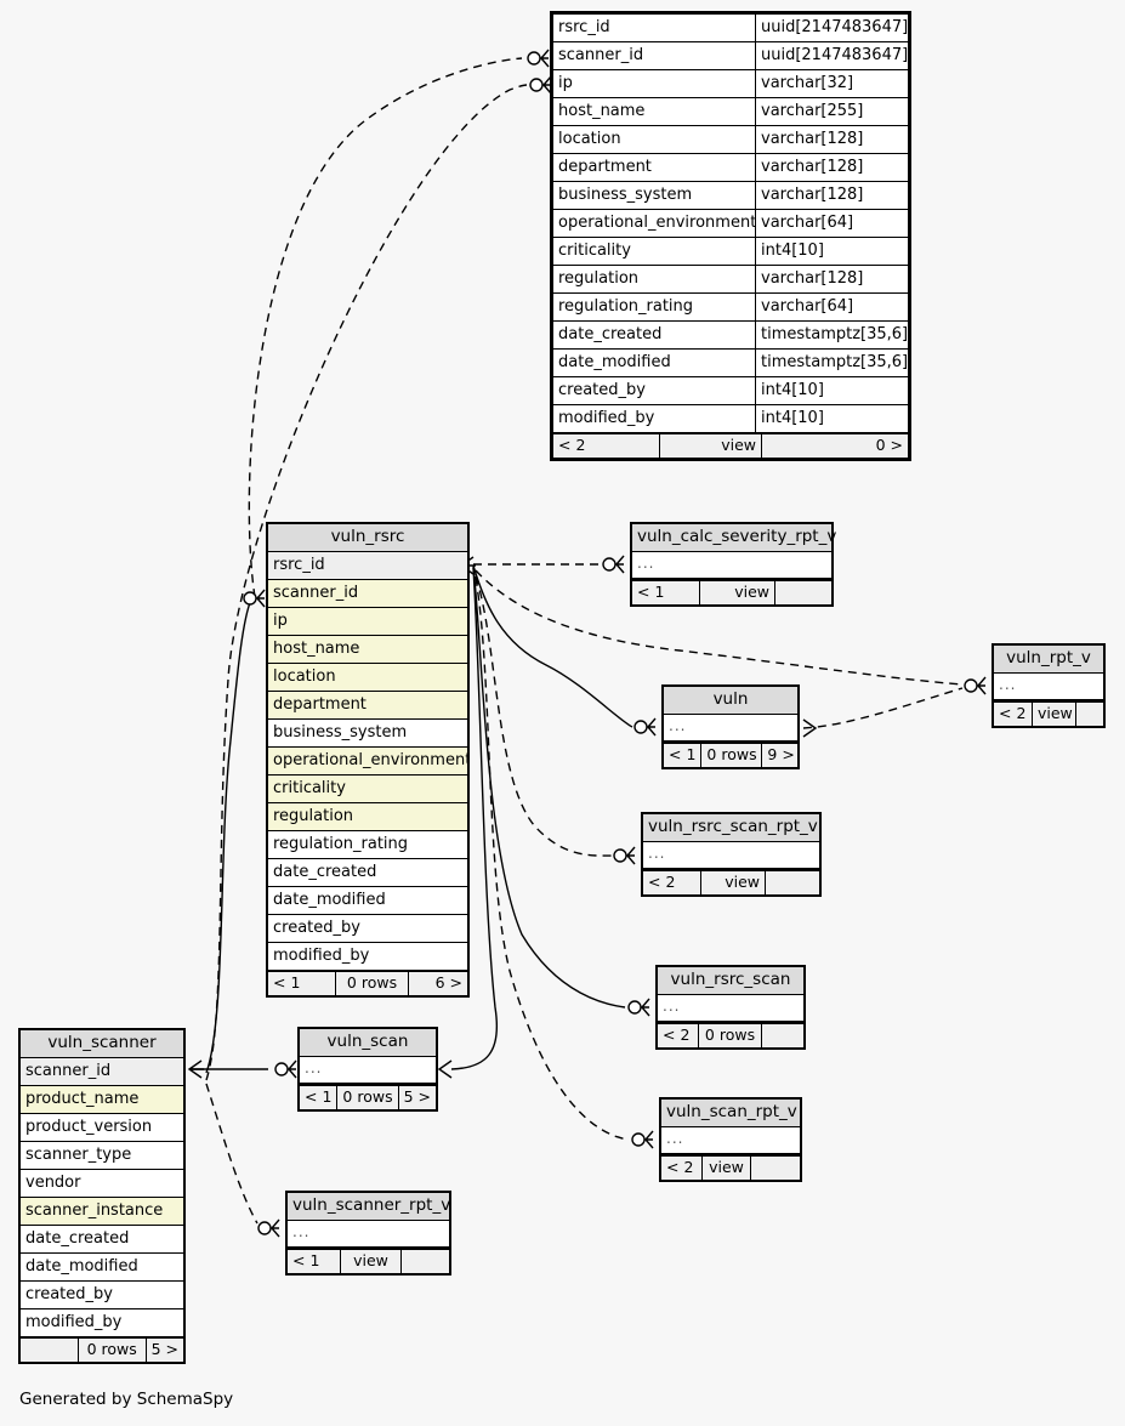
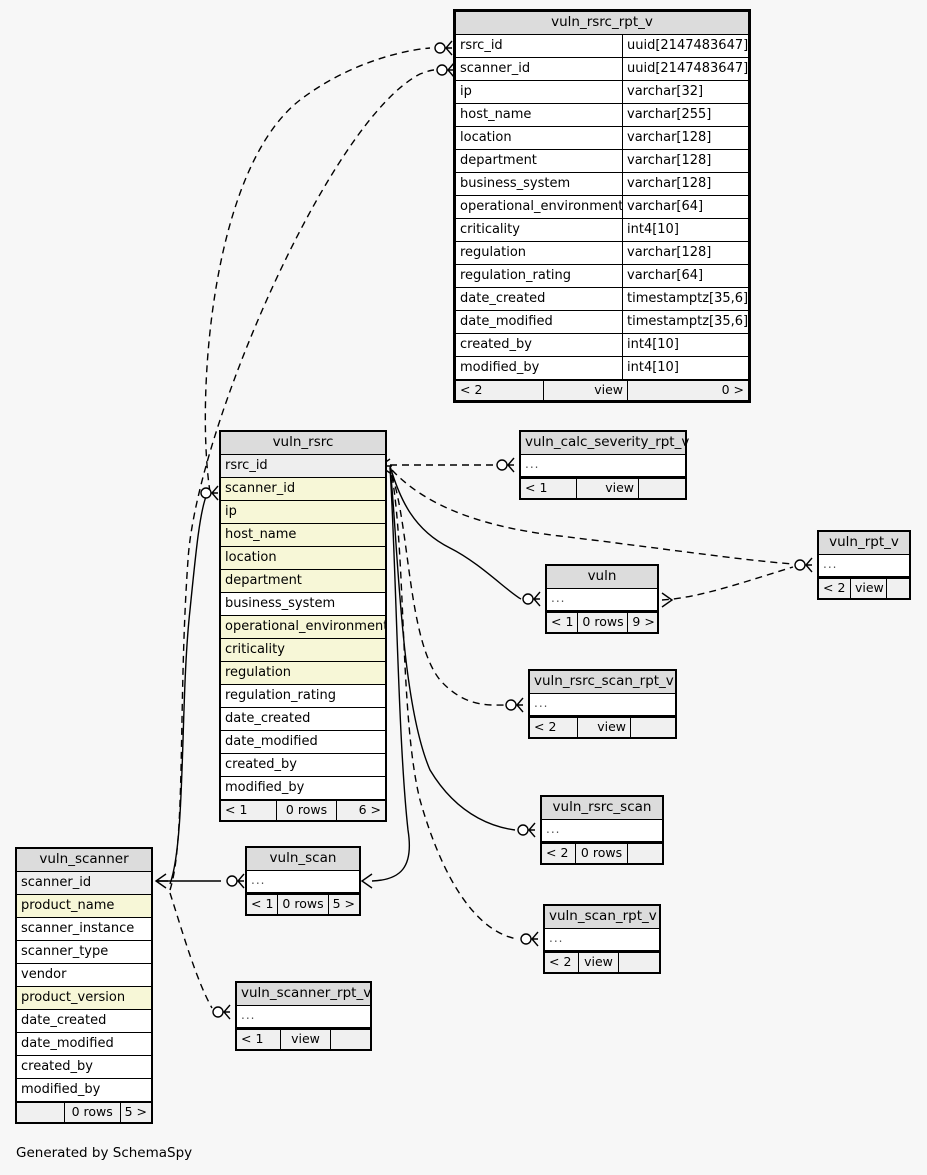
+ vuln_rsrc_rpt_v
  rsrc_id
  uuid[2147483647]
  scanner_id
  uuid[2147483647]
  ip
  varchar[32]
  host_name
  varchar[255]
  location
  varchar[128]
  department
  varchar[128]
  business_system
  varchar[128]
  operational_environment
  varchar[64]
  criticality
  int4[10]
  regulation
  varchar[128]
  regulation_rating
  varchar[64]
  date_created
  timestamptz[35,6]
  date_modified
  timestamptz[35,6]
  created_by
  int4[10]
  modified_by
  int4[10]
  < 2
  view
  0 >
  vuln_rsrc
  rsrc_id
  scanner_id
  ip
  host_name
  location
  department
  business_system
  operational_environmen
  criticality
  regulation
  regulation_rating
  date_created
  date_modified
  created_by
  modified_by
  < 1
  0 rows
  6 >
  vuln_scanner
  scanner_id
  product_name
- product_version
+ scanner_instance
  scanner_type
  vendor
- scanner_instance
+ product_version
  date_created
  date_modified
  created_by
  modified_by
  0 rows
  5 >
  vuln_calc_severity_rpt_v
  ...
  < 1
  view
  vuln_rpt_v
  ...
  < 2
  view
  vuln
  ...
  < 1
  0 rows
  9 >
  vuln_rsrc_scan_rpt_v
  ...
  < 2
  view
  vuln_rsrc_scan
  ...
  < 2
  0 rows
  vuln_scan
  ...
  < 1
  0 rows
  5 >
  vuln_scan_rpt_v
  ...
  < 2
  view
  vuln_scanner_rpt_v
  ...
  < 1
  view
  Generated by SchemaSpy
